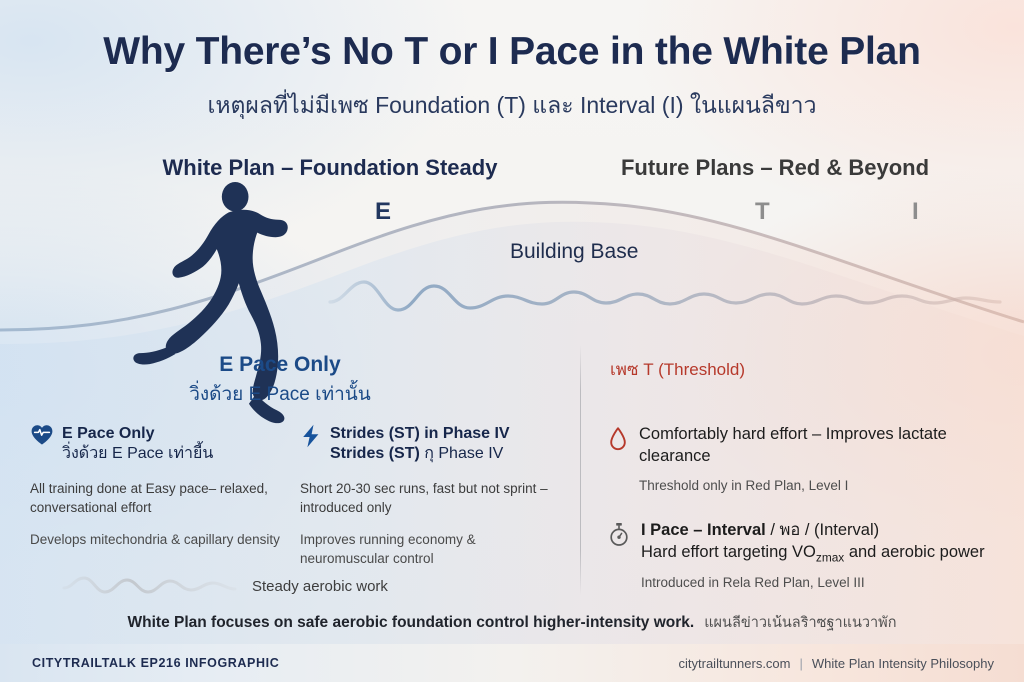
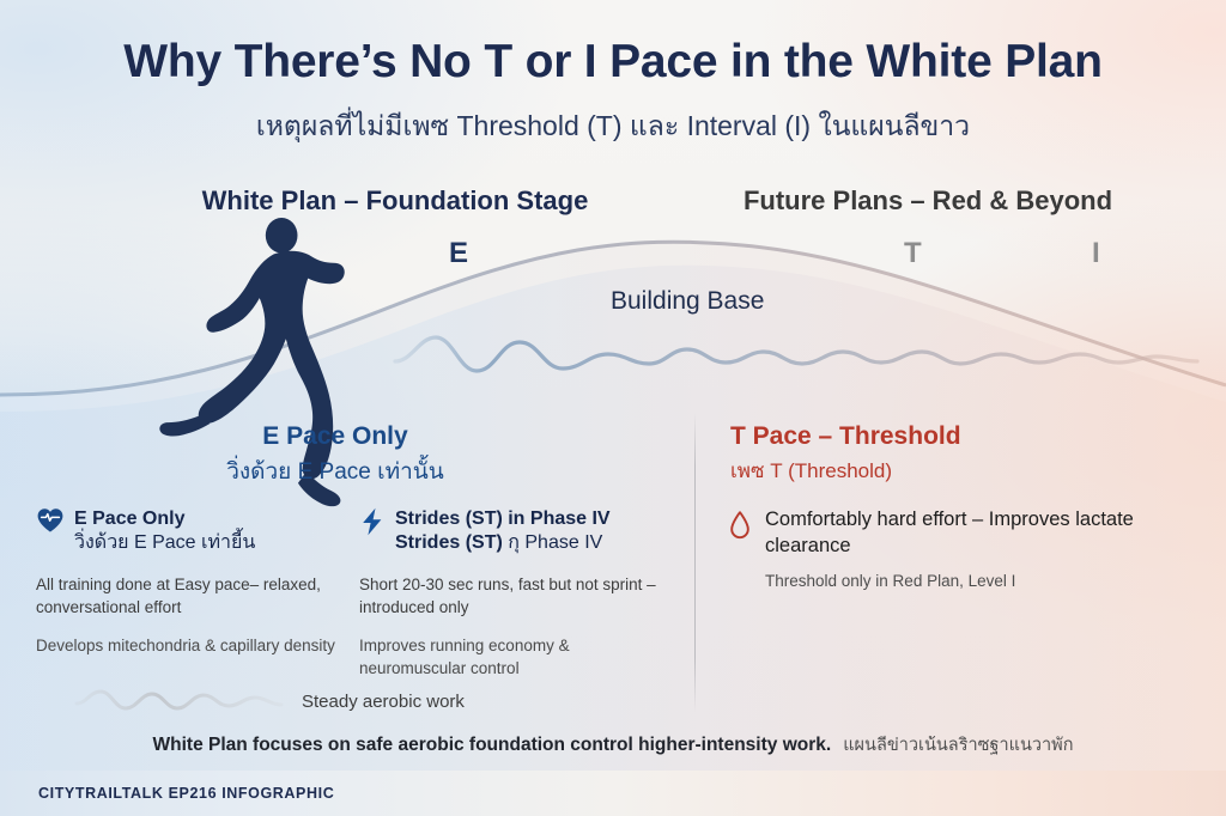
  Why There’s No T or I Pace in the White Plan
- เหตุผลที่ไม่มีเพซ Foundation (T) และ Interval (I) ในแผนลีขาว
+ เหตุผลที่ไม่มีเพซ Threshold (T) และ Interval (I) ในแผนลีขาว
- White Plan – Foundation Steady
+ White Plan – Foundation Stage
  Future Plans – Red & Beyond
  E
  T
  I
  Building Base
  E Pace Only
  วิ่งด้วย E Pace เท่านั้น
+ T Pace – Threshold
  เพซ T (Threshold)
  E Pace Only
  วิ่งด้วย E Pace เท่ายี้น
  All training done at Easy pace– relaxed, conversational effort
  Develops mitechondria & capillary density
  Strides (ST) in Phase IV
  Strides (ST) กุ Phase IV
  Short 20-30 sec runs, fast but not sprint –introduced only
  Improves running economy & neuromuscular control
  Comfortably hard effort – Improves lactate clearance
  Threshold only in Red Plan, Level I
- I Pace – Interval / พอ / (Interval)
- Hard effort targeting VOzmax and aerobic power
- Introduced in Rela Red Plan, Level III
  Steady aerobic work
  White Plan focuses on safe aerobic foundation control higher-intensity work. แผนลีข่าวเน้นลริาซฐาแนวาพัก
  CITYTRAILTALK EP216 INFOGRAPHIC
- citytrailtunners.com
- |
- White Plan Intensity Philosophy
